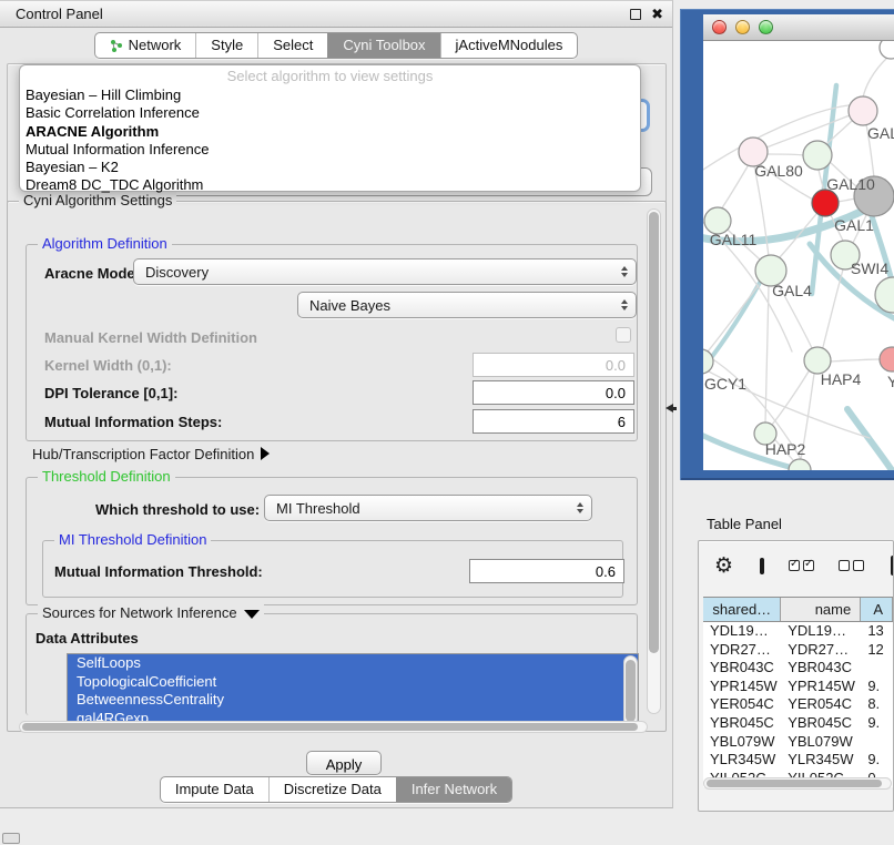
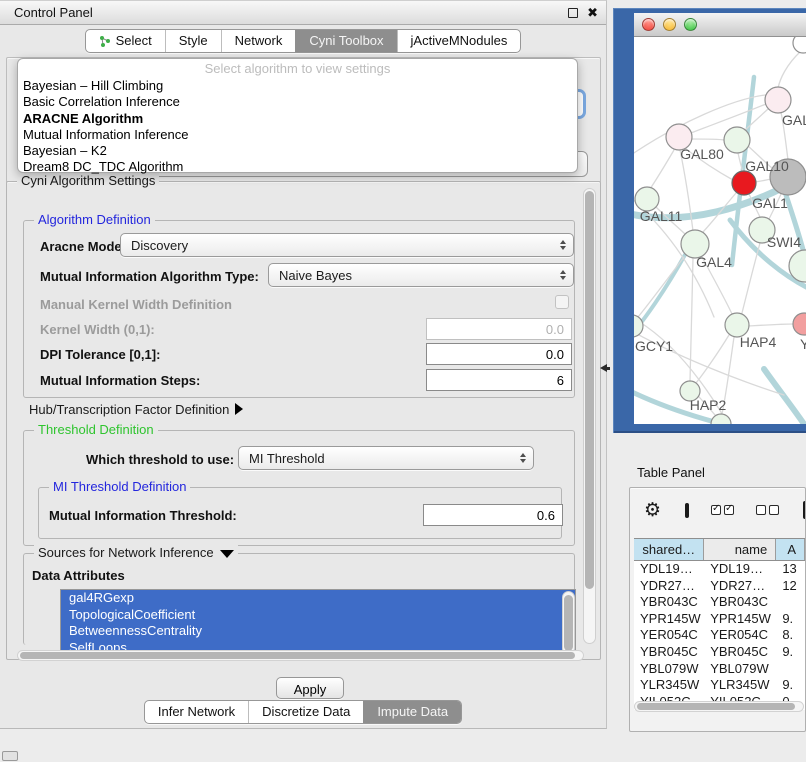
  Control Panel
  ✖
- Network
+ Select
  Style
- Select
+ Network
  Cyni Toolbox
  jActiveMNodules
  Select algorithm to view settings
  Bayesian – Hill Climbing
  Basic Correlation Inference
  ARACNE Algorithm
  Mutual Information Inference
  Bayesian – K2
  Dream8 DC_TDC Algorithm
  Cyni Algorithm Settings
  Algorithm Definition
  Aracne Mode
  Discovery
+ Mutual Information Algorithm Type:
  Naive Bayes
  Manual Kernel Width Definition
  Kernel Width (0,1):
  0.0
  DPI Tolerance [0,1]:
  0.0
  Mutual Information Steps:
  6
  Hub/Transcription Factor Definition
  Threshold Definition
  Which threshold to use:
  MI Threshold
  MI Threshold Definition
  Mutual Information Threshold:
  0.6
  Sources for Network Inference
  Data Attributes
- SelfLoops
+ gal4RGexp
  TopologicalCoefficient
  BetweennessCentrality
- gal4RGexp
+ SelfLoops
  Apply
- Impute Data
+ Infer Network
  Discretize Data
- Infer Network
+ Impute Data
  GAL80
  GAL10
  GAL1
  GAL11
  SWI4
  GAL4
  GCY1
  HAP4
  Y
  HAP2
  Table Panel
  ⚙
  shared…
  name
  A
  YDL19…
  YDL19…
  13
  YDR27…
  YDR27…
  12
  YBR043C
  YBR043C
  YPR145W
  YPR145W
  9.
  YER054C
  YER054C
  8.
  YBR045C
  YBR045C
  9.
  YBL079W
  YBL079W
  YLR345W
  YLR345W
  9.
